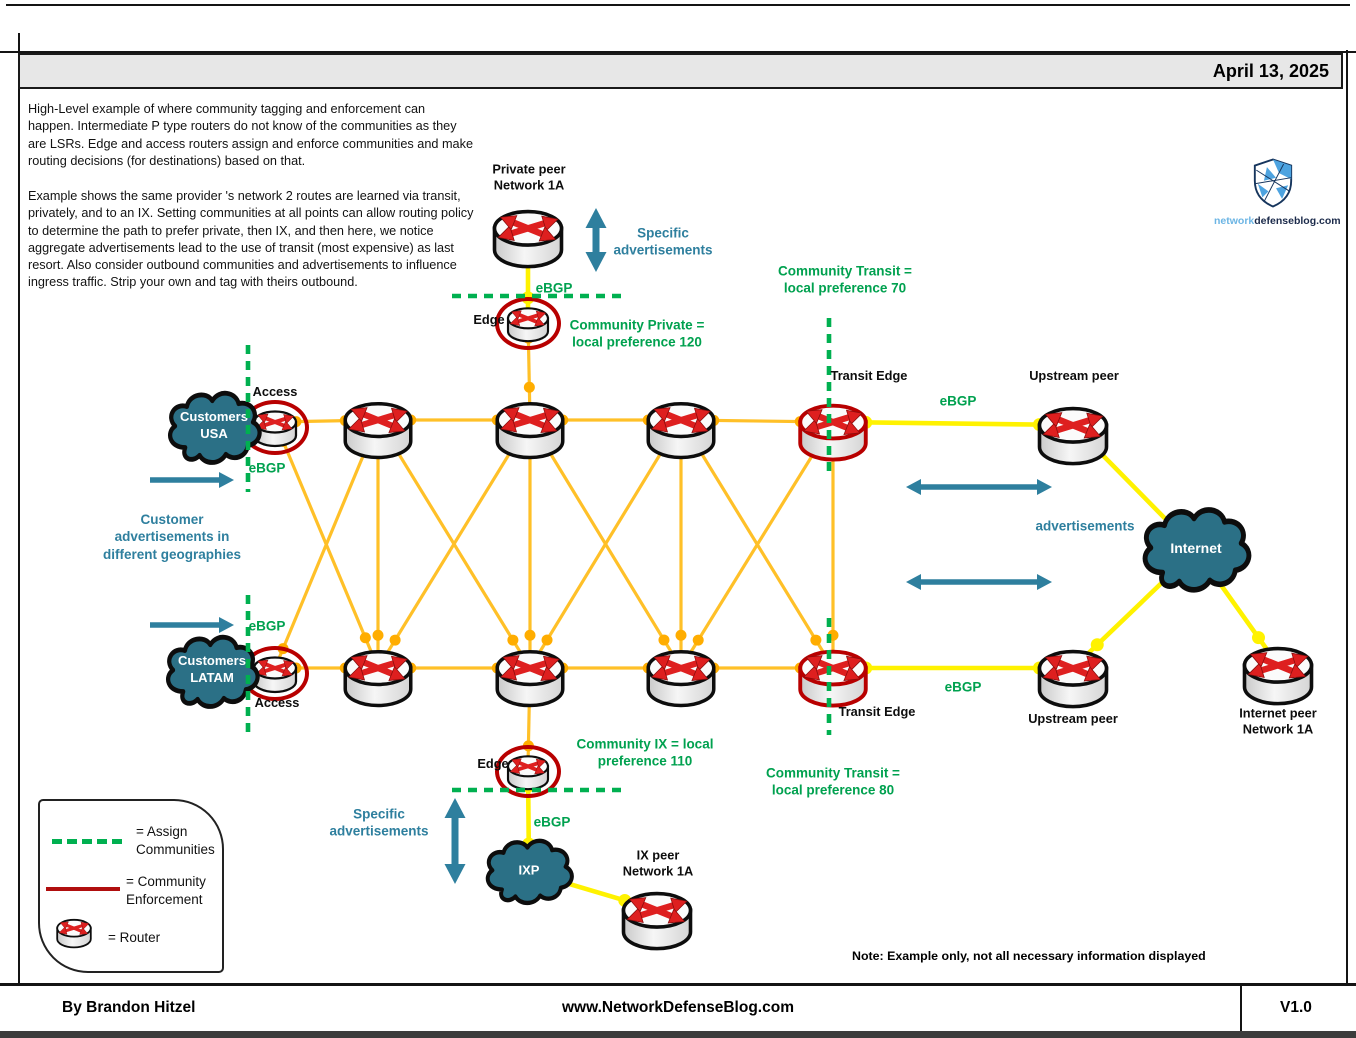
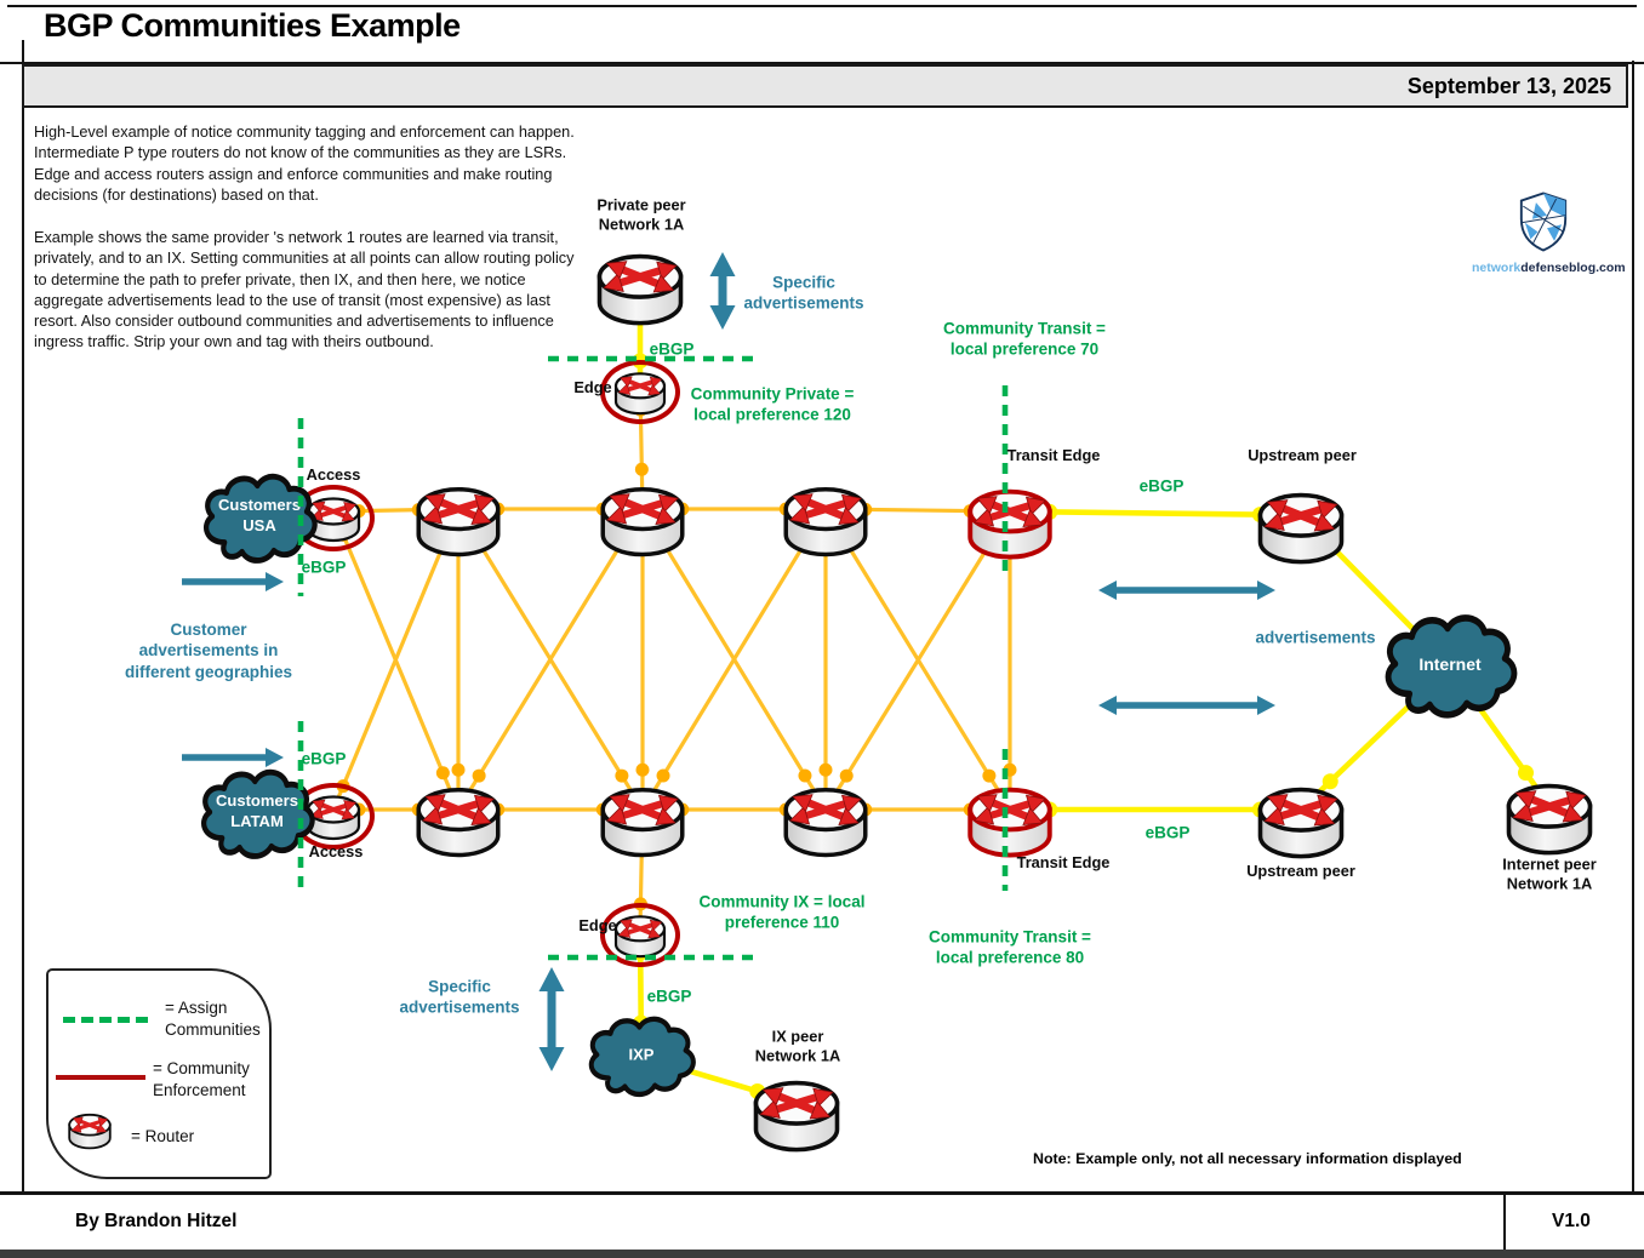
+ BGP Communities Example
- April 13, 2025
+ September 13, 2025
- High-Level example of where community tagging and enforcement can happen. Intermediate P type routers do not know of the communities as they are LSRs. Edge and access routers assign and enforce communities and make routing decisions (for destinations) based on that.
+ High-Level example of notice community tagging and enforcement can happen. Intermediate P type routers do not know of the communities as they are LSRs. Edge and access routers assign and enforce communities and make routing decisions (for destinations) based on that.
- Example shows the same provider 's network 2 routes are learned via transit, privately, and to an IX. Setting communities at all points can allow routing policy to determine the path to prefer private, then IX, and then here, we notice aggregate advertisements lead to the use of transit (most expensive) as last resort. Also consider outbound communities and advertisements to influence ingress traffic. Strip your own and tag with theirs outbound.
+ Example shows the same provider 's network 1 routes are learned via transit, privately, and to an IX. Setting communities at all points can allow routing policy to determine the path to prefer private, then IX, and then here, we notice aggregate advertisements lead to the use of transit (most expensive) as last resort. Also consider outbound communities and advertisements to influence ingress traffic. Strip your own and tag with theirs outbound.
  Customers
  USA
  Customers
  LATAM
  Internet
  IXP
  Private peer
  Network 1A
  Specific
  advertisements
  eBGP
  Edge
  Community Private =
  local preference 120
  Community Transit =
  local preference 70
  Transit Edge
  Upstream peer
  eBGP
  Access
  eBGP
  Customer
  advertisements in
  different geographies
  advertisements
  eBGP
  Access
  Transit Edge
  eBGP
  Upstream peer
  Internet peer
  Network 1A
  Edge
  Community IX = local
  preference 110
  eBGP
  Specific
  advertisements
  Community Transit =
  local preference 80
  IX peer
  Network 1A
  Note: Example only, not all necessary information displayed
  = Assign
  Communities
  = Community
  Enforcement
  = Router
  networkdefenseblog.com
  By Brandon Hitzel
- www.NetworkDefenseBlog.com
  V1.0
